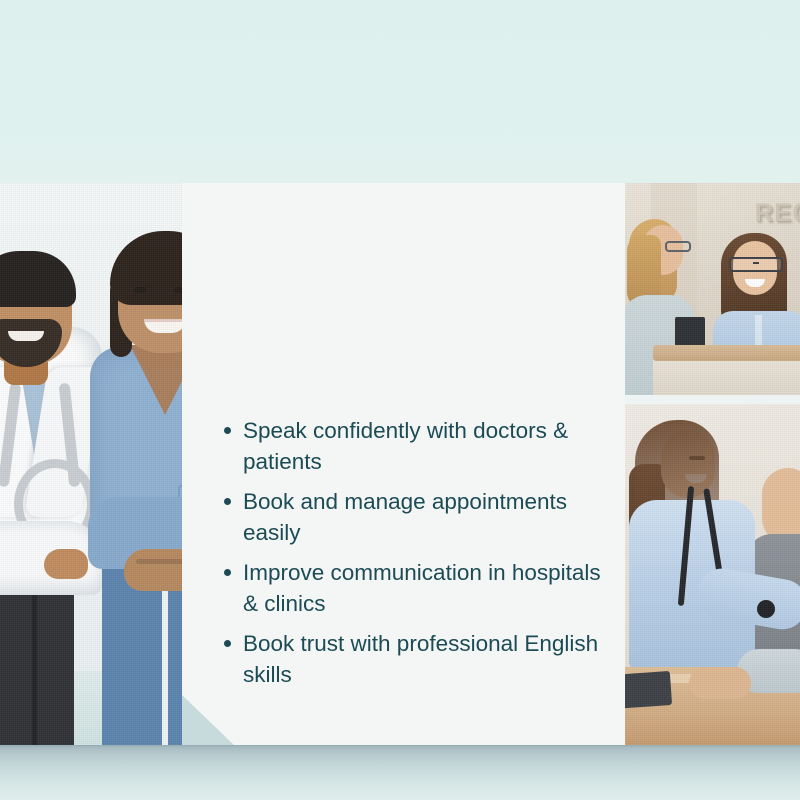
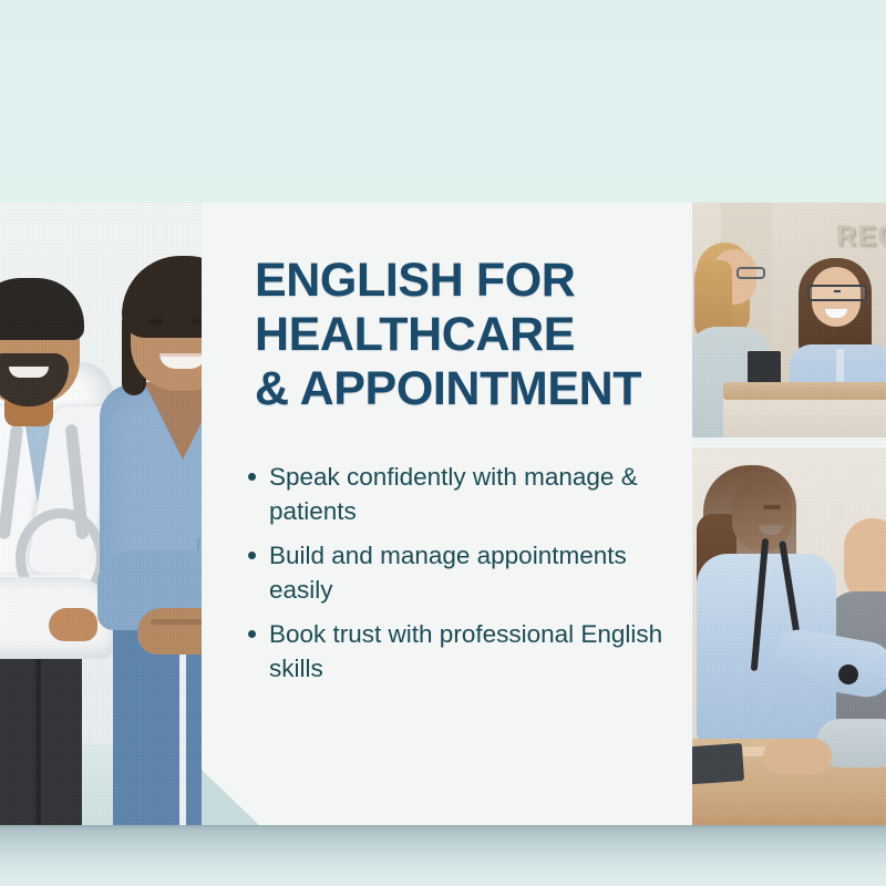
+ ENGLISH FOR
+ HEALTHCARE
+ & APPOINTMENT
- Speak confidently with doctors & patients
+ Speak confidently with manage & patients
- Book and manage appointments easily
+ Build and manage appointments easily
- Improve communication in hospitals & clinics
  Book trust with professional English skills
